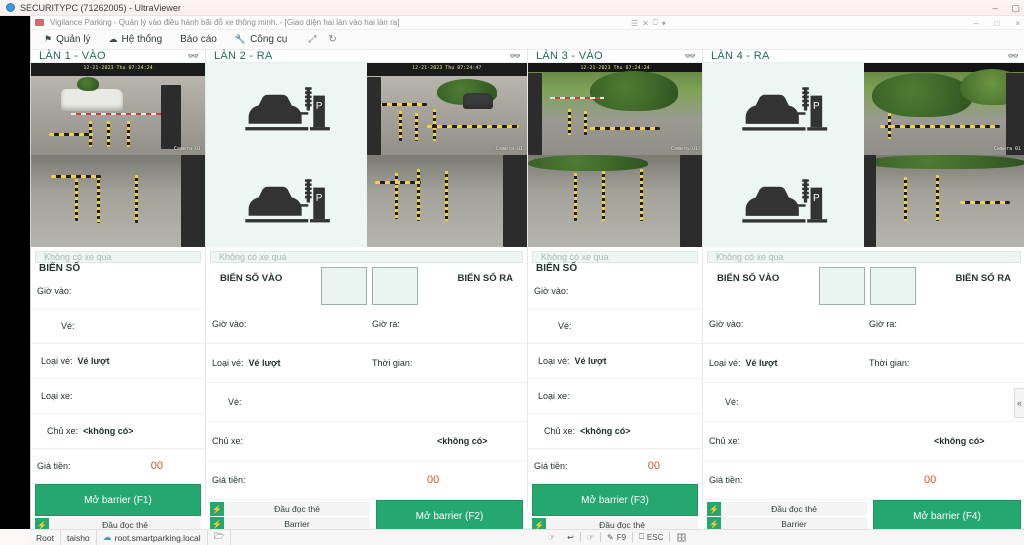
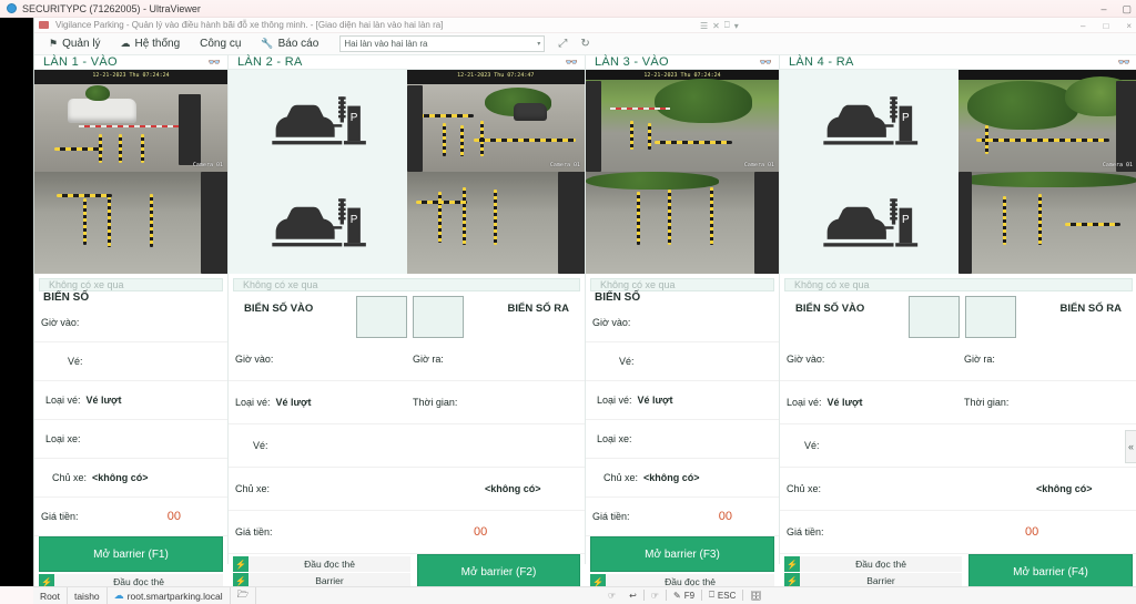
  SECURITYPC (71262005) - UltraViewer
  –
  ▢
  Vigilance Parking - Quản lý vào điều hành bãi đỗ xe thông minh. - [Giao diện hai làn vào hai làn ra]
  ☰
  ✕
  ⎕
  ▾
  –
  □
  ×
  ⚑
  Quản lý
  ☁
  Hệ thống
- Báo cáo
+ Công cụ
  🔧
- Công cụ
+ Báo cáo
+ Hai làn vào hai làn ra
  ⤢
  ↻
  LÀN 1 - VÀO
  👓
  Không có xe qua
  BIỂN SỐ
  Giờ vào:
  Vé:
  Loại vé:
  Vé lượt
  Loại xe:
  Chủ xe:
  <không có>
  Giá tiền:
  00
  Mở barrier (F1)
  ⚡
  Đầu đọc thẻ
  LÀN 2 - RA
  👓
  P
  P
  Không có xe qua
  BIỂN SỐ VÀO
  BIỂN SỐ RA
  Giờ vào:
  Giờ ra:
  Loại vé:
  Vé lượt
  Thời gian:
  Vé:
  Chủ xe:
  <không có>
  Giá tiền:
  00
  ⚡
  Đầu đọc thẻ
  ⚡
  Barrier
  Mở barrier (F2)
  LÀN 3 - VÀO
  👓
  Không có xe qua
  BIỂN SỐ
  Giờ vào:
  Vé:
  Loại vé:
  Vé lượt
  Loại xe:
  Chủ xe:
  <không có>
  Giá tiền:
  00
  Mở barrier (F3)
  ⚡
  Đầu đọc thẻ
  LÀN 4 - RA
  👓
  P
  P
  Không có xe qua
  BIỂN SỐ VÀO
  BIỂN SỐ RA
  Giờ vào:
  Giờ ra:
  Loại vé:
  Vé lượt
  Thời gian:
  Vé:
  Chủ xe:
  <không có>
  Giá tiền:
  00
  ⚡
  Đầu đọc thẻ
  ⚡
  Barrier
  Mở barrier (F4)
  «
  Root
  taisho
  ☁
  root.smartparking.local
  🗁
  ☞
  ↩
  ☞
  ✎
  F9
  ⎕
  ESC
  🗄
